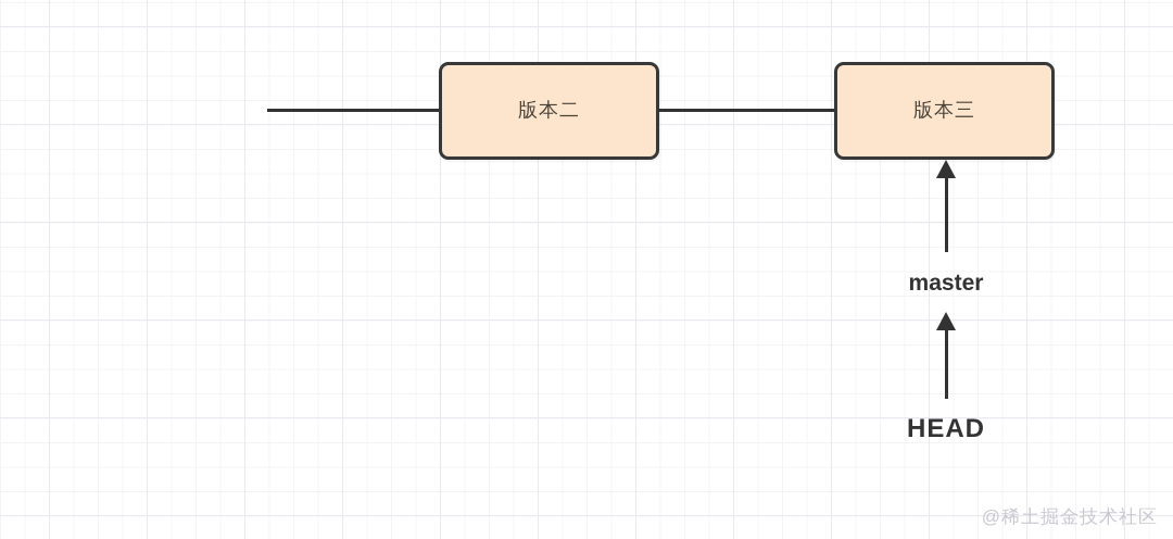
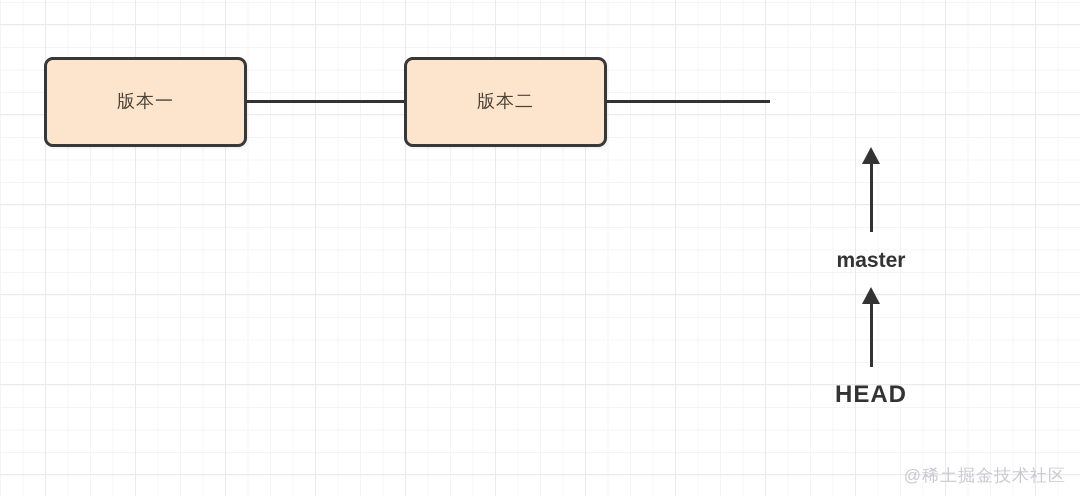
+ 版本一
  版本二
- 版本三
  master
  HEAD
  @稀土掘金技术社区
